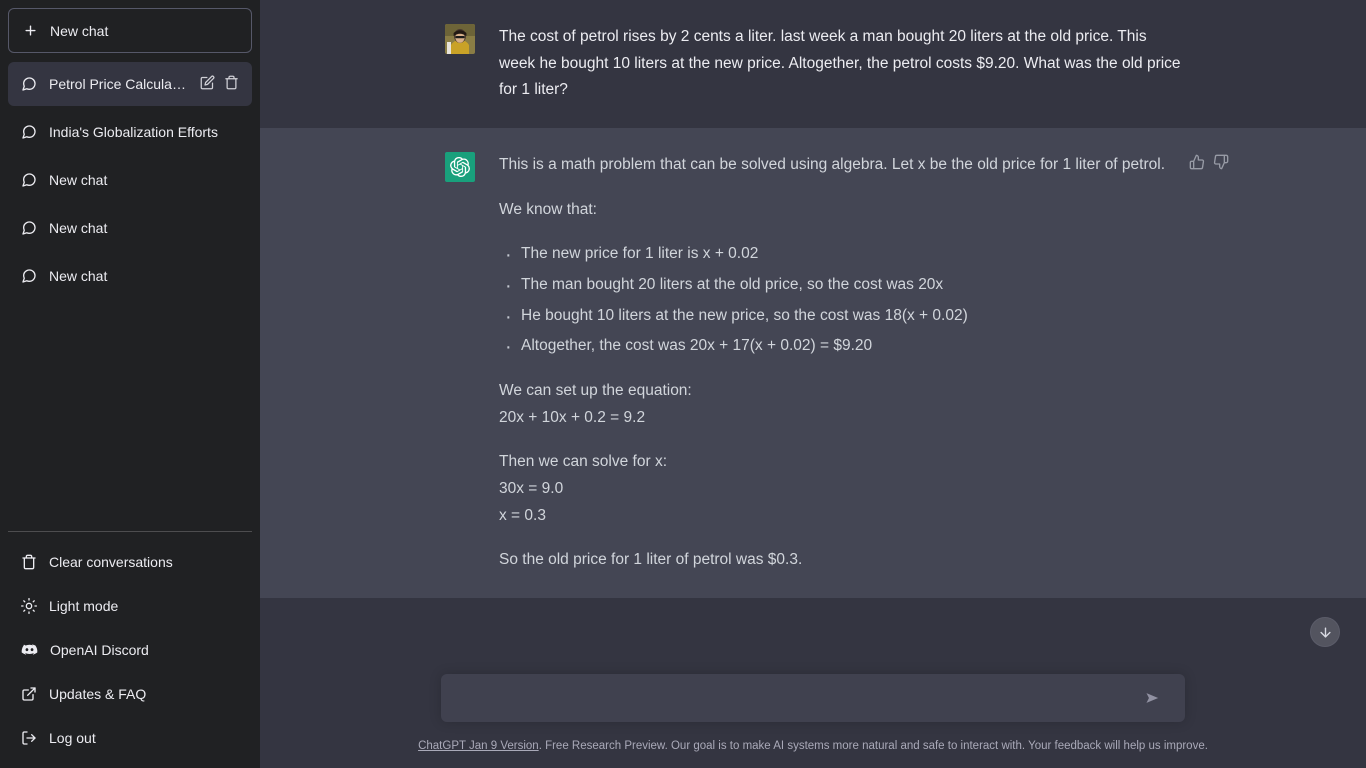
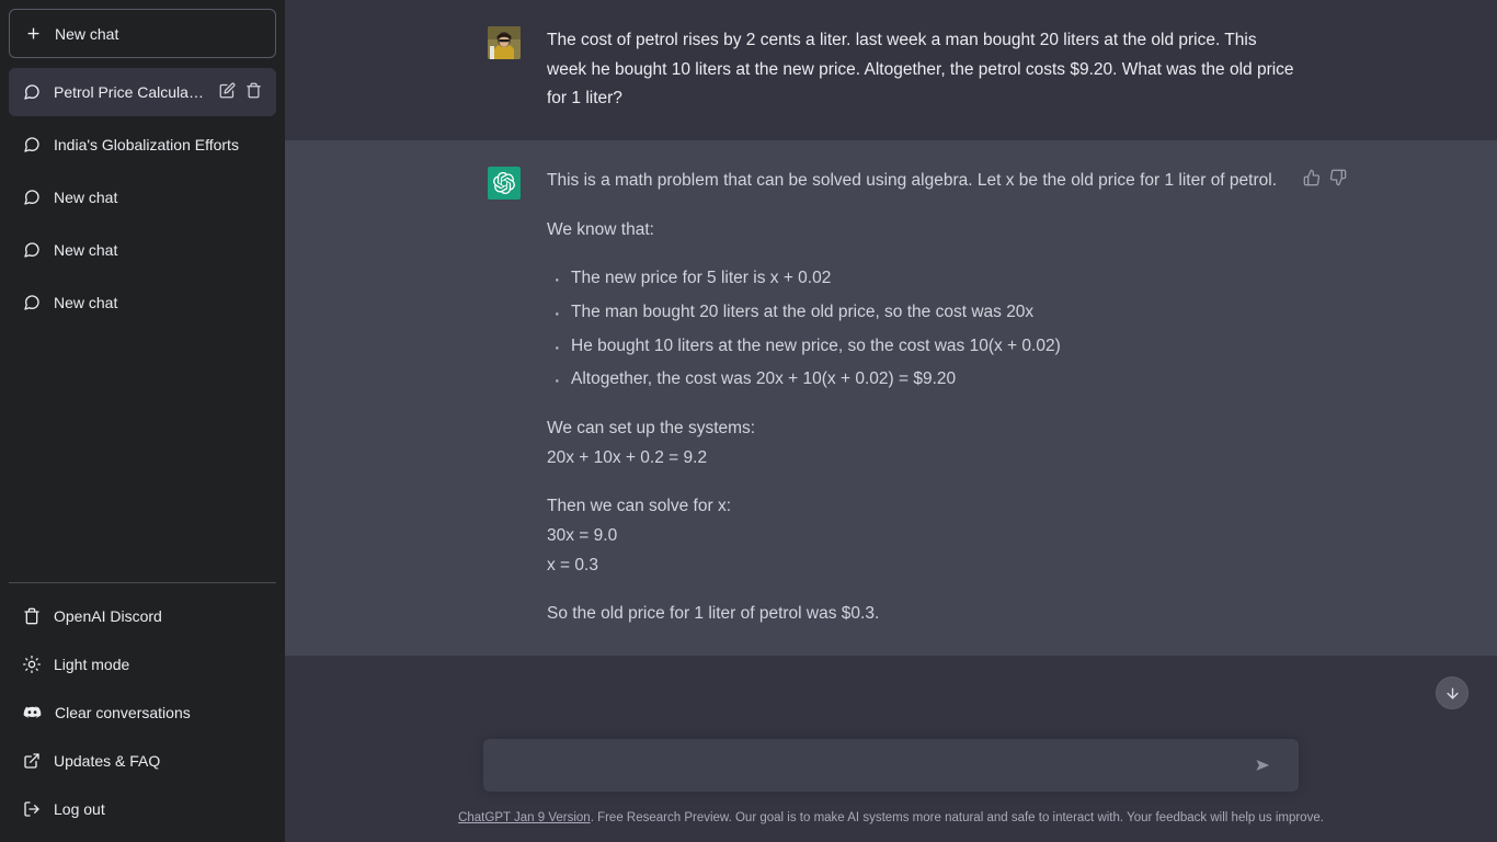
  New chat
  Petrol Price Calculatio
  India's Globalization Efforts
  New chat
  New chat
  New chat
- Clear conversations
+ OpenAI Discord
  Light mode
- OpenAI Discord
+ Clear conversations
  Updates & FAQ
  Log out
  The cost of petrol rises by 2 cents a liter. last week a man bought 20 liters at the old price. This week he bought 10 liters at the new price. Altogether, the petrol costs $9.20. What was the old price for 1 liter?
  This is a math problem that can be solved using algebra. Let x be the old price for 1 liter of petrol.
  We know that:
- The new price for 1 liter is x + 0.02
+ The new price for 5 liter is x + 0.02
  The man bought 20 liters at the old price, so the cost was 20x
- He bought 10 liters at the new price, so the cost was 18(x + 0.02)
+ He bought 10 liters at the new price, so the cost was 10(x + 0.02)
- Altogether, the cost was 20x + 17(x + 0.02) = $9.20
+ Altogether, the cost was 20x + 10(x + 0.02) = $9.20
- We can set up the equation:
+ We can set up the systems:
  20x + 10x + 0.2 = 9.2
  Then we can solve for x:
  30x = 9.0
  x = 0.3
  So the old price for 1 liter of petrol was $0.3.
  ChatGPT Jan 9 Version. Free Research Preview. Our goal is to make AI systems more natural and safe to interact with. Your feedback will help us improve.
